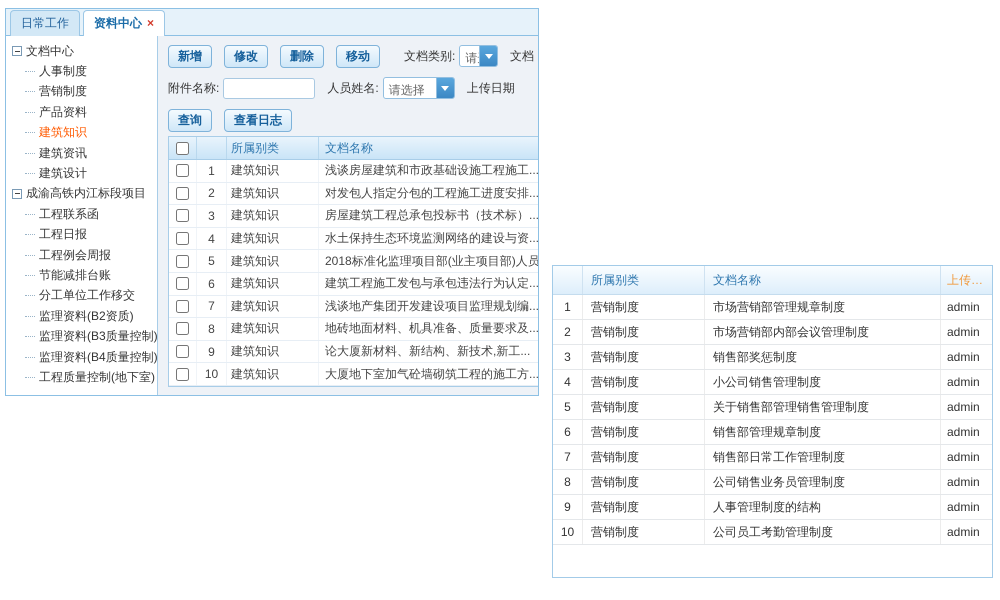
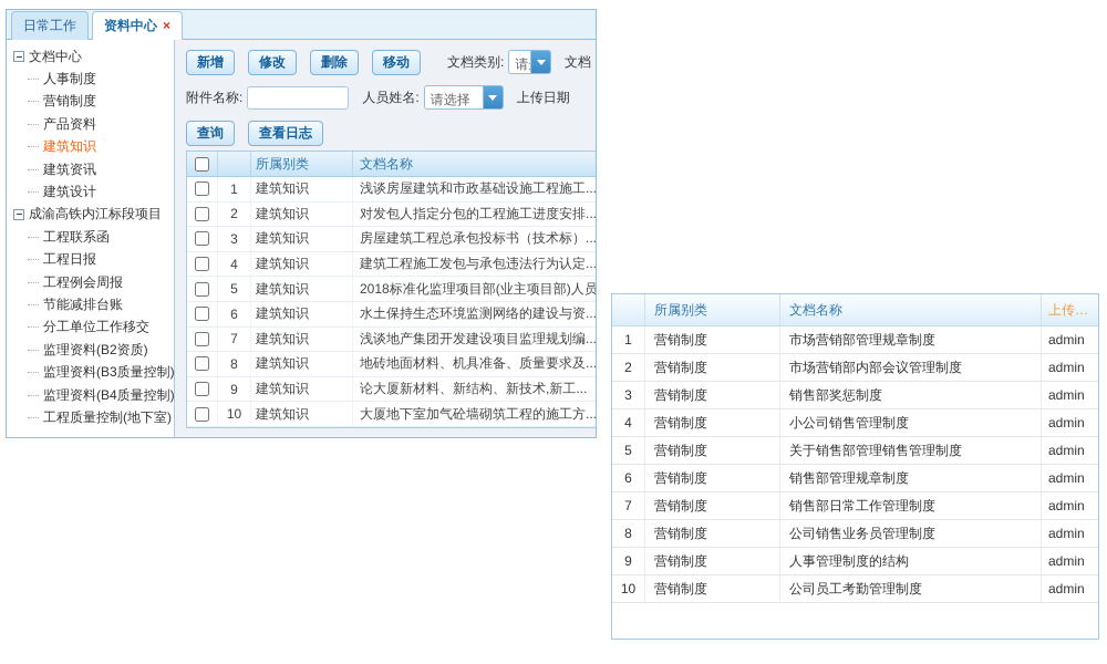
  日常工作
  资料中心 ×
  文档中心
  人事制度
  营销制度
  产品资料
  建筑知识
  建筑资讯
  建筑设计
  成渝高铁内江标段项目
  工程联系函
  工程日报
  工程例会周报
  节能减排台账
  分工单位工作移交
  监理资料(B2资质)
  监理资料(B3质量控制)
  监理资料(B4质量控制)
  工程质量控制(地下室)
  新增
  修改
  删除
  移动
  文档类别:
  文档
  附件名称:
  人员姓名:
  请选择
  上传日期
  查询
  查看日志
  所属别类
  文档名称
  1
  建筑知识
  浅谈房屋建筑和市政基础设施工程施工...
  2
  建筑知识
  对发包人指定分包的工程施工进度安排...
  3
  建筑知识
  房屋建筑工程总承包投标书（技术标）...
  4
  建筑知识
- 水土保持生态环境监测网络的建设与资...
+ 建筑工程施工发包与承包违法行为认定...
  5
  建筑知识
  2018标准化监理项目部(业主项目部)人员
  6
  建筑知识
- 建筑工程施工发包与承包违法行为认定...
+ 水土保持生态环境监测网络的建设与资...
  7
  建筑知识
  浅谈地产集团开发建设项目监理规划编...
  8
  建筑知识
  地砖地面材料、机具准备、质量要求及...
  9
  建筑知识
  论大厦新材料、新结构、新技术,新工...
  10
  建筑知识
  大厦地下室加气砼墙砌筑工程的施工方...
  所属别类
  文档名称
  上传…
  1
  营销制度
  市场营销部管理规章制度
  admin
  2
  营销制度
  市场营销部内部会议管理制度
  admin
  3
  营销制度
  销售部奖惩制度
  admin
  4
  营销制度
  小公司销售管理制度
  admin
  5
  营销制度
  关于销售部管理销售管理制度
  admin
  6
  营销制度
  销售部管理规章制度
  admin
  7
  营销制度
  销售部日常工作管理制度
  admin
  8
  营销制度
  公司销售业务员管理制度
  admin
  9
  营销制度
  人事管理制度的结构
  admin
  10
  营销制度
  公司员工考勤管理制度
  admin
